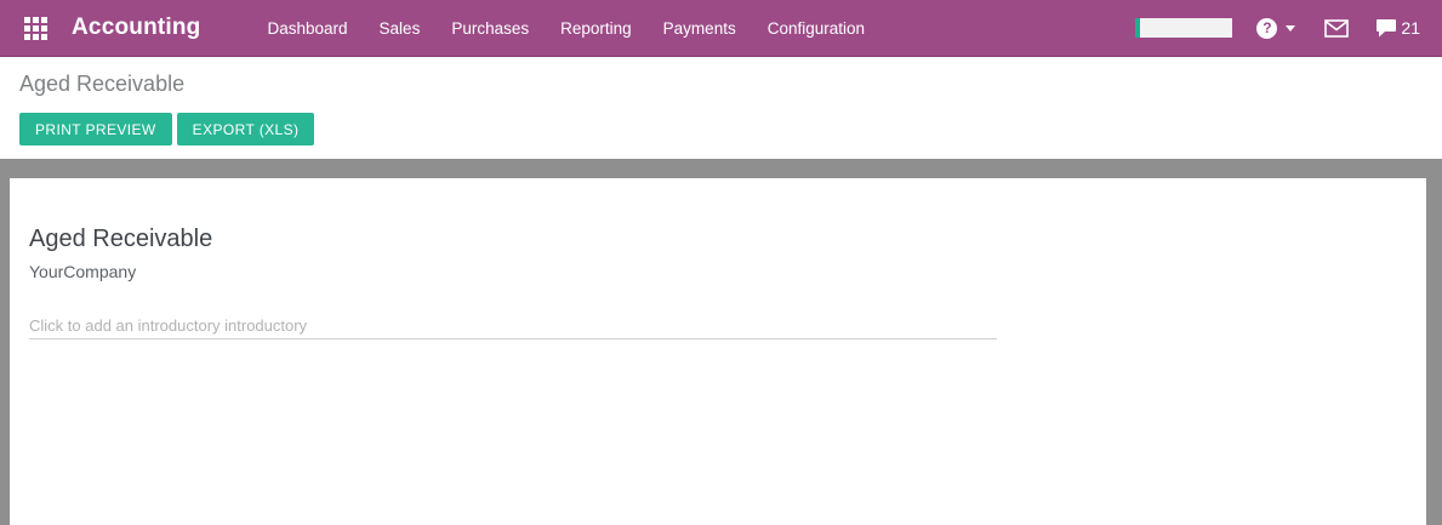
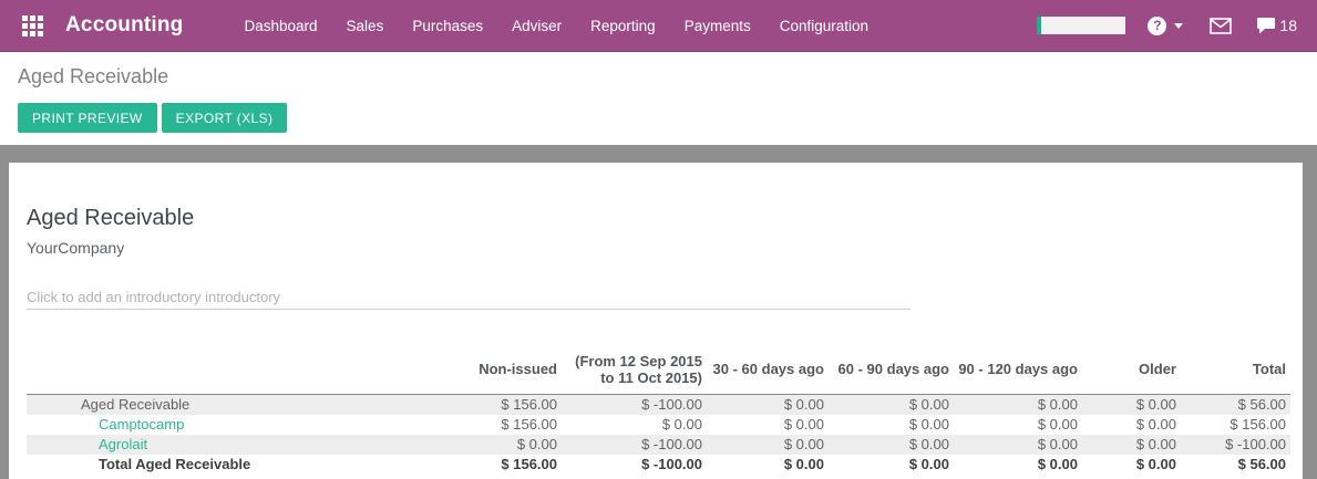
  Accounting
  Dashboard
  Sales
  Purchases
+ Adviser
  Reporting
  Payments
  Configuration
  ?
- 21
+ 18
  Aged Receivable
  PRINT PREVIEW
  EXPORT (XLS)
  Aged Receivable
  YourCompany
  Click to add an introductory introductory
+ 	Non-issued	(From 12 Sep 2015 to 11 Oct 2015)	30 - 60 days ago	60 - 90 days ago	90 - 120 days ago	Older	Total
+ Aged Receivable	$ 156.00	$ -100.00	$ 0.00	$ 0.00	$ 0.00	$ 0.00	$ 56.00
+ Camptocamp	$ 156.00	$ 0.00	$ 0.00	$ 0.00	$ 0.00	$ 0.00	$ 156.00
+ Agrolait	$ 0.00	$ -100.00	$ 0.00	$ 0.00	$ 0.00	$ 0.00	$ -100.00
+ Total Aged Receivable	$ 156.00	$ -100.00	$ 0.00	$ 0.00	$ 0.00	$ 0.00	$ 56.00
